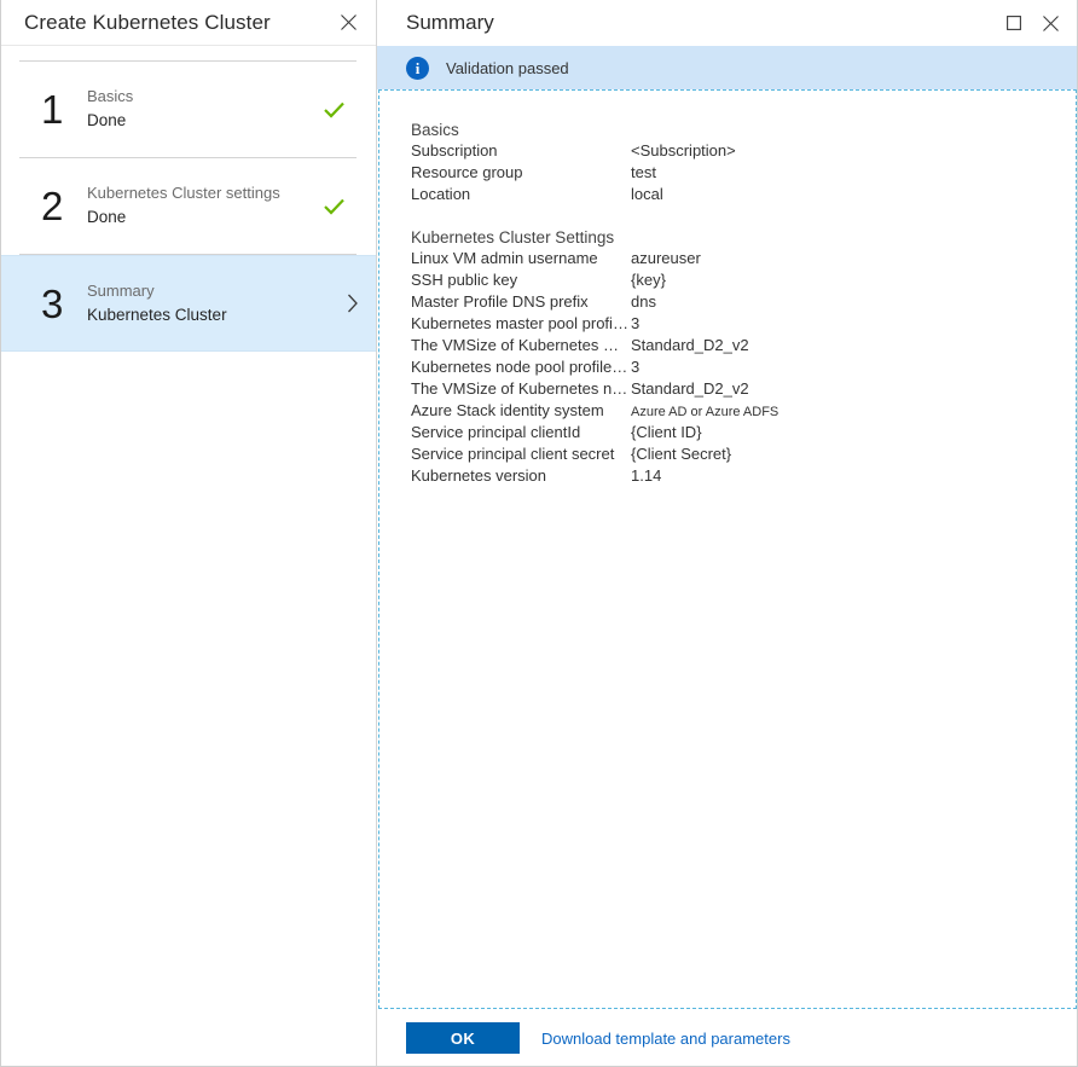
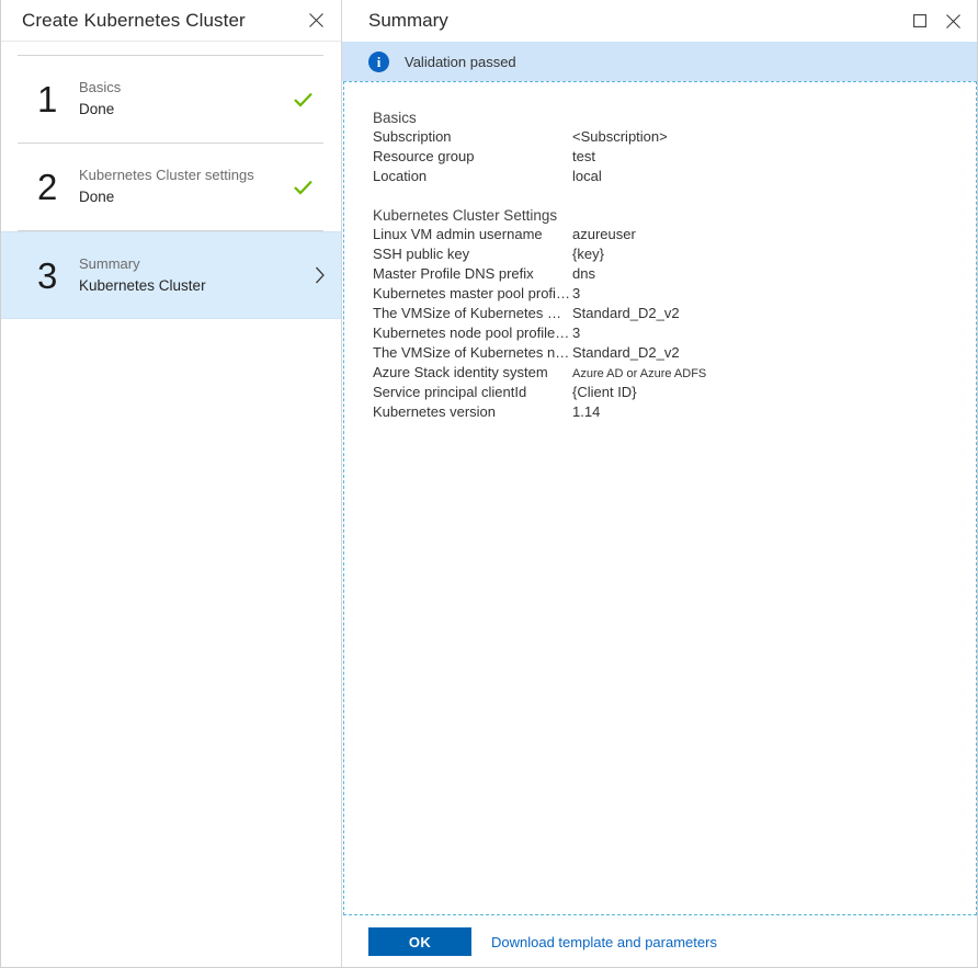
  Create Kubernetes Cluster
  1
  Basics
  Done
  2
  Kubernetes Cluster settings
  Done
  3
  Summary
  Kubernetes Cluster
  Summary
  i
  Validation passed
  Basics
  Subscription
  <Subscription>
  Resource group
  test
  Location
  local
  Kubernetes Cluster Settings
  Linux VM admin username
  azureuser
  SSH public key
  {key}
  Master Profile DNS prefix
  dns
  Kubernetes master pool profile
  3
  The VMSize of Kubernetes mas
  Standard_D2_v2
  Kubernetes node pool profile co
  3
  The VMSize of Kubernetes nod
  Standard_D2_v2
  Azure Stack identity system
  Azure AD or Azure ADFS
  Service principal clientId
  {Client ID}
- Service principal client secret
- {Client Secret}
  Kubernetes version
  1.14
  OK
  Download template and parameters
